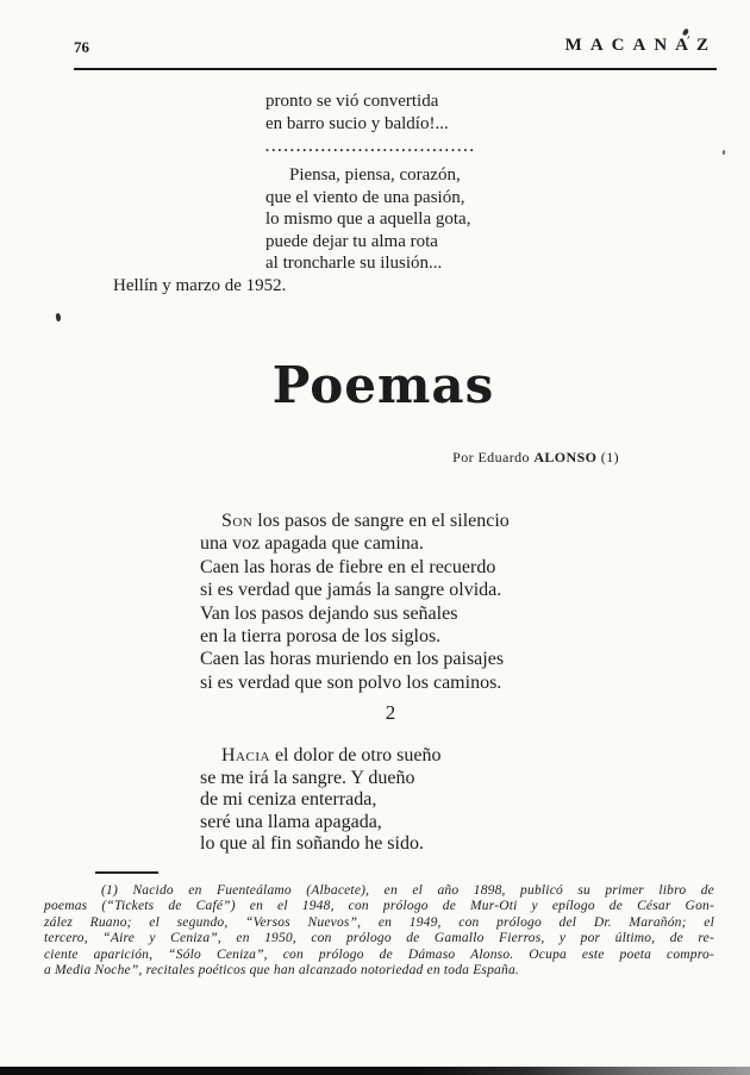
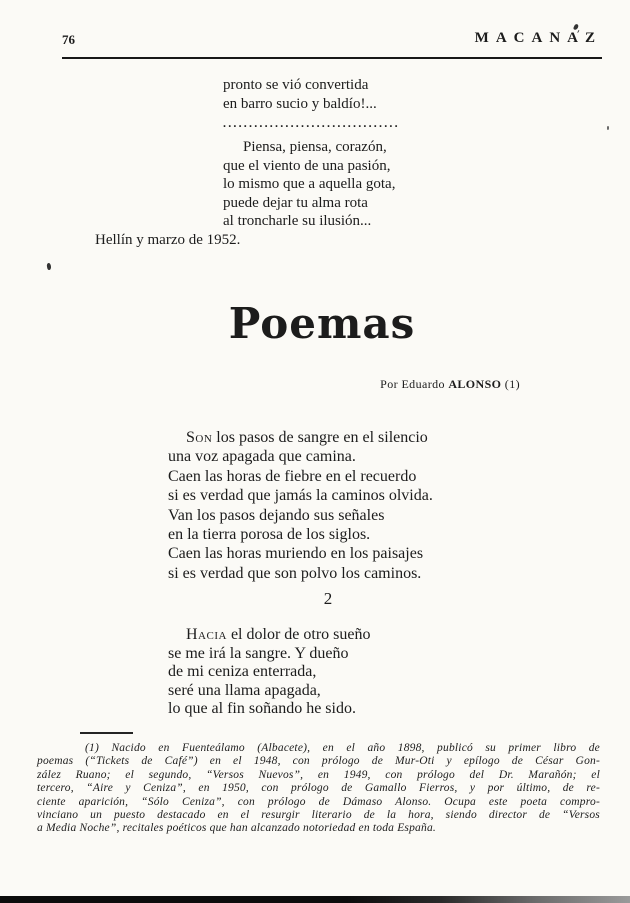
  76
  MACANAZ
  pronto se vió convertida
  en barro sucio y baldío!...
  ..................................
  Piensa, piensa, corazón,
  que el viento de una pasión,
  lo mismo que a aquella gota,
  puede dejar tu alma rota
  al troncharle su ilusión...
  Hellín y marzo de 1952.
  Poemas
  Por Eduardo ALONSO (1)
  Son los pasos de sangre en el silencio
  una voz apagada que camina.
  Caen las horas de fiebre en el recuerdo
- si es verdad que jamás la sangre olvida.
+ si es verdad que jamás la caminos olvida.
  Van los pasos dejando sus señales
  en la tierra porosa de los siglos.
  Caen las horas muriendo en los paisajes
  si es verdad que son polvo los caminos.
  2
  Hacia el dolor de otro sueño
  se me irá la sangre. Y dueño
  de mi ceniza enterrada,
  seré una llama apagada,
  lo que al fin soñando he sido.
  (1) Nacido en Fuenteálamo (Albacete), en el año 1898, publicó su primer libro de
  poemas (“Tickets de Café”) en el 1948, con prólogo de Mur-Oti y epílogo de César Gon-
  zález Ruano; el segundo, “Versos Nuevos”, en 1949, con prólogo del Dr. Marañón; el
  tercero, “Aire y Ceniza”, en 1950, con prólogo de Gamallo Fierros, y por último, de re-
  ciente aparición, “Sólo Ceniza”, con prólogo de Dámaso Alonso. Ocupa este poeta compro-
+ vinciano un puesto destacado en el resurgir literario de la hora, siendo director de “Versos
  a Media Noche”, recitales poéticos que han alcanzado notoriedad en toda España.
